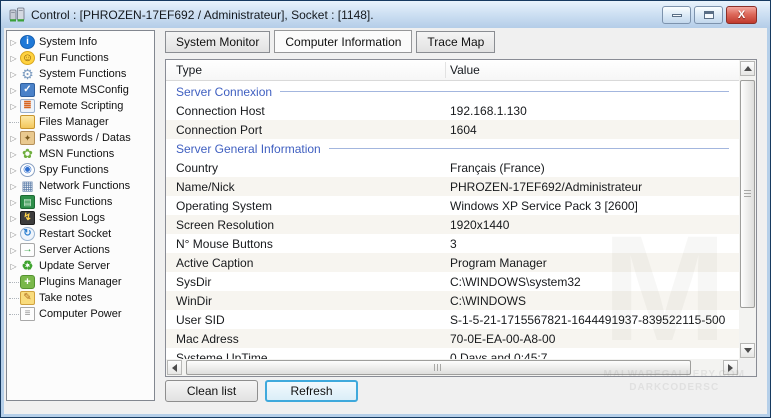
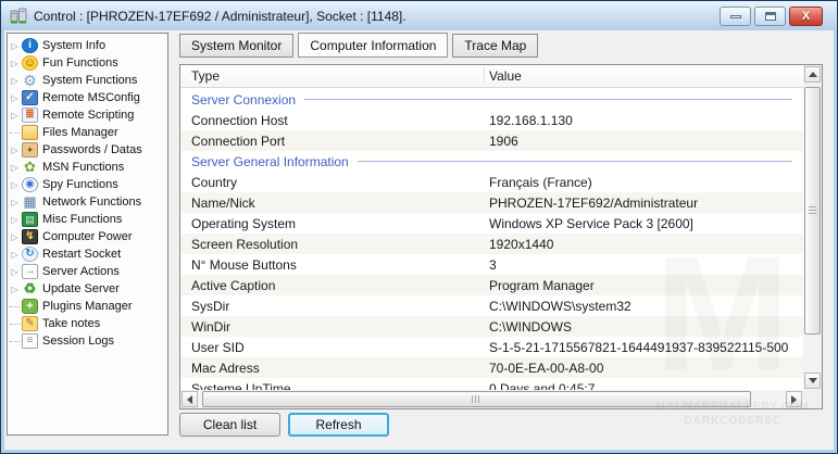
  Control : [PHROZEN-17EF692 / Administrateur], Socket : [1148].
  X
  ▷
  i
  System Info
  ▷
  ☺
  Fun Functions
  ▷
  ⚙
  System Functions
  ▷
  ✓
  Remote MSConfig
  ▷
  ≣
  Remote Scripting
  Files Manager
  ▷
  ✦
  Passwords / Datas
  ▷
  ✿
  MSN Functions
  ▷
  ◉
  Spy Functions
  ▷
  ▦
  Network Functions
  ▷
  ▤
  Misc Functions
  ▷
  ↯
- Session Logs
+ Computer Power
  ▷
  ↻
  Restart Socket
  ▷
  →
  Server Actions
  ▷
  ♻
  Update Server
  +
  Plugins Manager
  ✎
  Take notes
  ≡
- Computer Power
+ Session Logs
  System Monitor
  Computer Information
  Trace Map
  Type
  Value
  Server Connexion
  Connection Host
  192.168.1.130
  Connection Port
- 1604
+ 1906
  Server General Information
  Country
  Français (France)
  Name/Nick
  PHROZEN-17EF692/Administrateur
  Operating System
  Windows XP Service Pack 3 [2600]
  Screen Resolution
  1920x1440
  N° Mouse Buttons
  3
  Active Caption
  Program Manager
  SysDir
  C:\WINDOWS\system32
  WinDir
  C:\WINDOWS
  User SID
  S-1-5-21-1715567821-1644491937-839522115-500
  Mac Adress
  70-0E-EA-00-A8-00
  Systeme UpTime
  0 Days and 0:45:7
  Clean list
  Refresh
  M
  MALWAREGALLERY.COM
